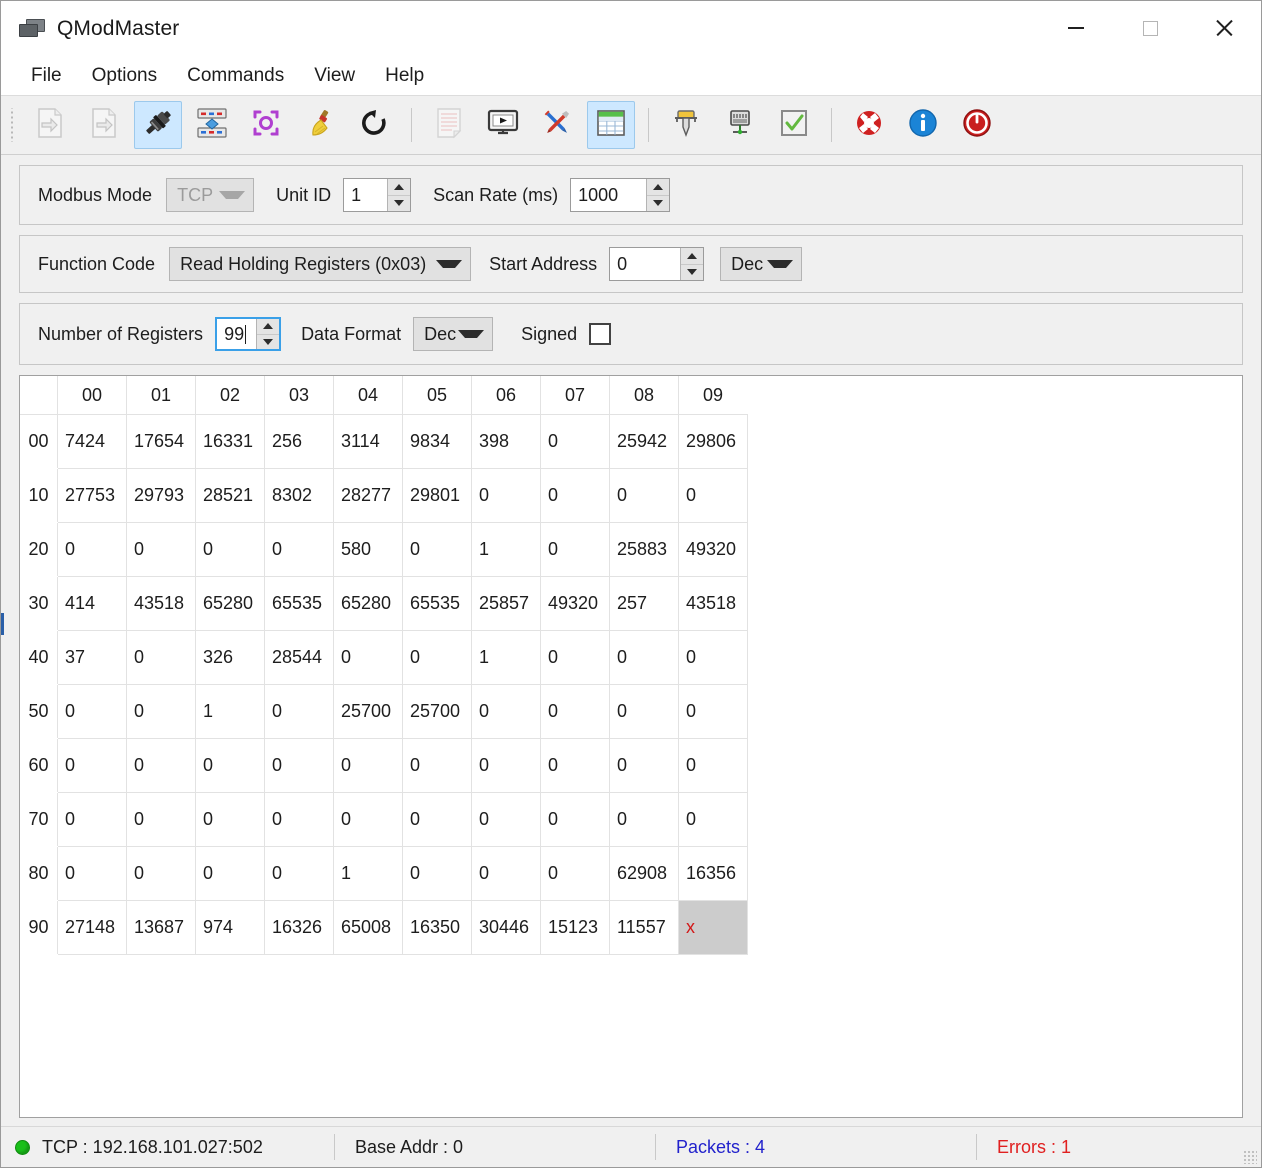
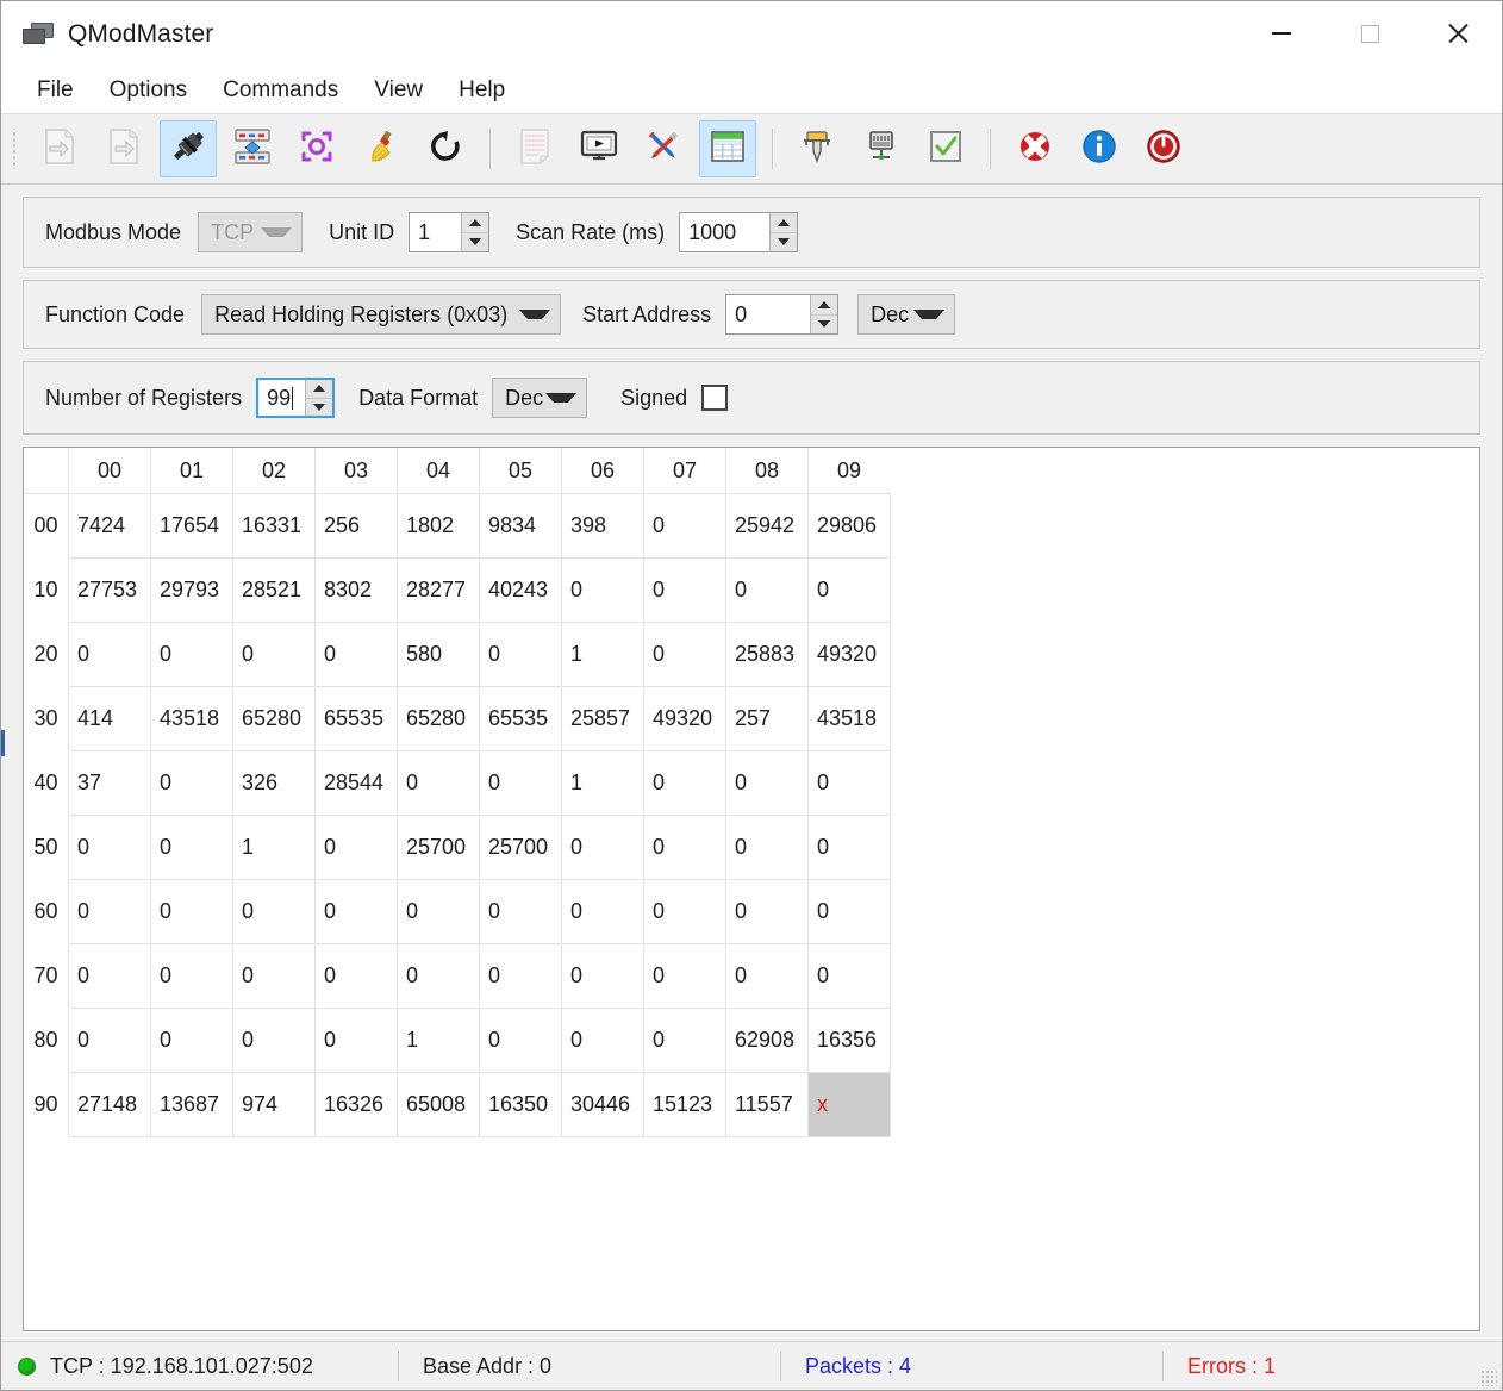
  QModMaster
  File
  Options
  Commands
  View
  Help
  Modbus Mode
  TCP
  Unit ID
  1
  Scan Rate (ms)
  1000
  Function Code
  Read Holding Registers (0x03)
  Start Address
  0
  Dec
  Number of Registers
  99
  Data Format
  Dec
  Signed
  	00	01	02	03	04	05	06	07	08	09
- 00	7424	17654	16331	256	3114	9834	398	0	25942	29806
+ 00	7424	17654	16331	256	1802	9834	398	0	25942	29806
- 10	27753	29793	28521	8302	28277	29801	0	0	0	0
+ 10	27753	29793	28521	8302	28277	40243	0	0	0	0
  20	0	0	0	0	580	0	1	0	25883	49320
  30	414	43518	65280	65535	65280	65535	25857	49320	257	43518
  40	37	0	326	28544	0	0	1	0	0	0
  50	0	0	1	0	25700	25700	0	0	0	0
  60	0	0	0	0	0	0	0	0	0	0
  70	0	0	0	0	0	0	0	0	0	0
  80	0	0	0	0	1	0	0	0	62908	16356
  90	27148	13687	974	16326	65008	16350	30446	15123	11557	x
  TCP : 192.168.101.027:502
  Base Addr : 0
  Packets : 4
  Errors : 1
